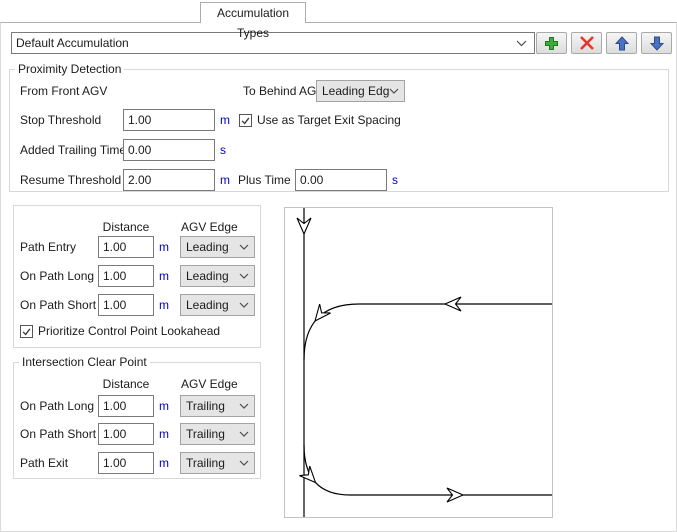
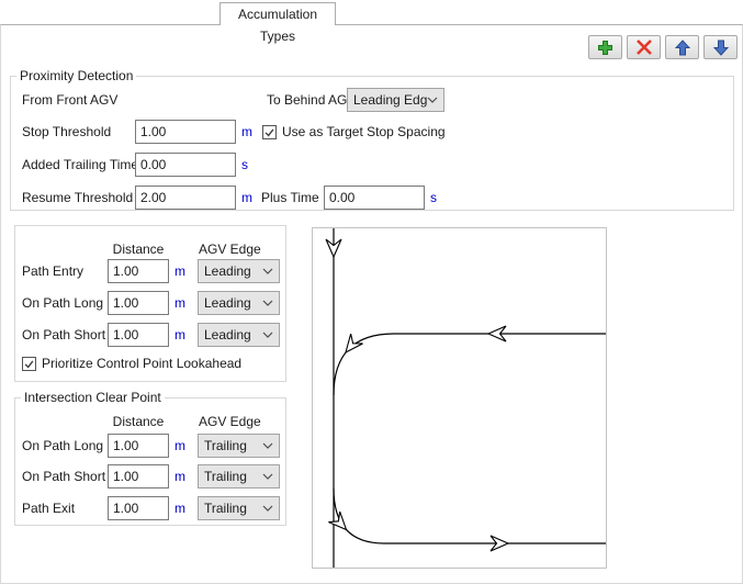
  Accumulation Types
- Default Accumulation
  Proximity Detection
  From Front AGV
  To Behind AG
  Leading Edg
  Stop Threshold
  1.00
  m
- Use as Target Exit Spacing
+ Use as Target Stop Spacing
  Added Trailing Tim
  0.00
  s
  Resume Threshold
  2.00
  m
  Plus Time
  0.00
  s
  Distance
  AGV Edge
  Path Entry
  1.00
  m
  Leading
  On Path Long
  1.00
  m
  Leading
  On Path Short
  1.00
  m
  Leading
  Prioritize Control Point Lookahead
  Intersection Clear Point
  Distance
  AGV Edge
  On Path Long
  1.00
  m
  Trailing
  On Path Short
  1.00
  m
  Trailing
  Path Exit
  1.00
  m
  Trailing
